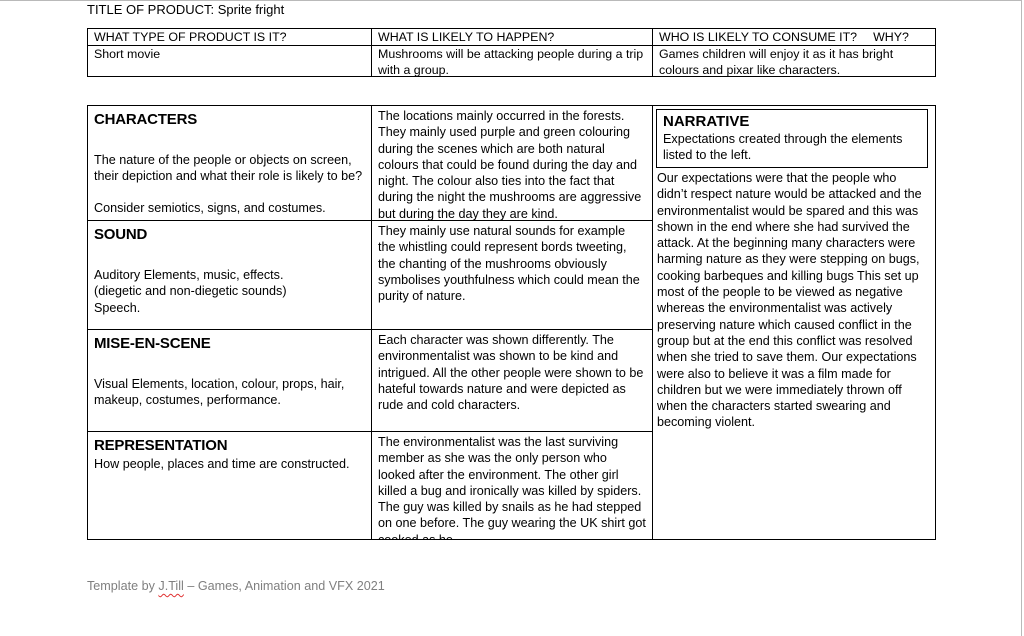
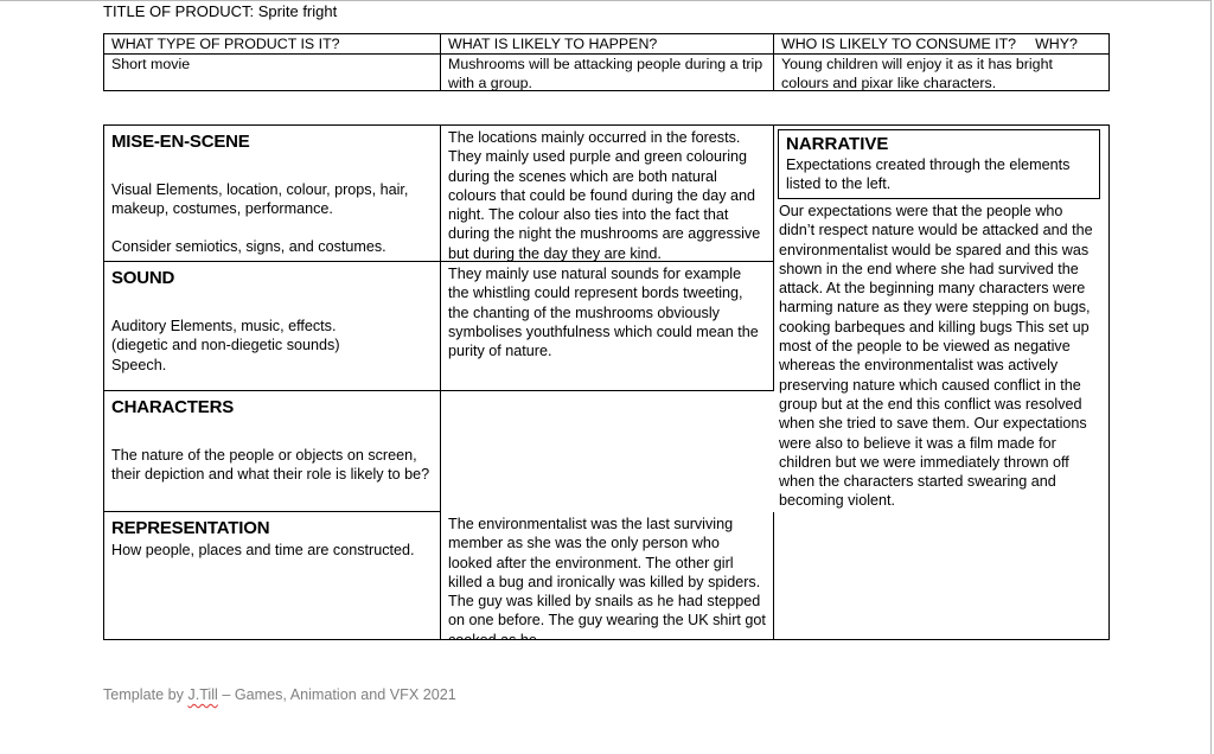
  TITLE OF PRODUCT: Sprite fright
  WHAT TYPE OF PRODUCT IS IT?
  WHAT IS LIKELY TO HAPPEN?
  WHO IS LIKELY TO CONSUME IT? WHY?
  Short movie
  Mushrooms will be attacking people during a trip with a group.
- Games children will enjoy it as it has bright colours and pixar like characters.
+ Young children will enjoy it as it has bright colours and pixar like characters.
- CHARACTERS
+ MISE-EN-SCENE
- The nature of the people or objects on screen, their depiction and what their role is likely to be?
+ Visual Elements, location, colour, props, hair, makeup, costumes, performance.
  Consider semiotics, signs, and costumes.
  The locations mainly occurred in the forests. They mainly used purple and green colouring during the scenes which are both natural colours that could be found during the day and night. The colour also ties into the fact that during the night the mushrooms are aggressive but during the day they are kind.
  SOUND
  Auditory Elements, music, effects.
  (diegetic and non-diegetic sounds)
  Speech.
  They mainly use natural sounds for example the whistling could represent bords tweeting, the chanting of the mushrooms obviously symbolises youthfulness which could mean the purity of nature.
- MISE-EN-SCENE
+ CHARACTERS
- Visual Elements, location, colour, props, hair, makeup, costumes, performance.
+ The nature of the people or objects on screen, their depiction and what their role is likely to be?
- Each character was shown differently. The environmentalist was shown to be kind and intrigued. All the other people were shown to be hateful towards nature and were depicted as rude and cold characters.
  REPRESENTATION
  How people, places and time are constructed.
  The environmentalist was the last surviving member as she was the only person who looked after the environment. The other girl killed a bug and ironically was killed by spiders. The guy was killed by snails as he had stepped on one before. The guy wearing the UK shirt got
  NARRATIVE
  Expectations created through the elements listed to the left.
  Our expectations were that the people who didn’t respect nature would be attacked and the environmentalist would be spared and this was shown in the end where she had survived the attack. At the beginning many characters were harming nature as they were stepping on bugs, cooking barbeques and killing bugs This set up most of the people to be viewed as negative whereas the environmentalist was actively preserving nature which caused conflict in the group but at the end this conflict was resolved when she tried to save them. Our expectations were also to believe it was a film made for children but we were immediately thrown off when the characters started swearing and becoming violent.
  Template by J.Till – Games, Animation and VFX 2021
